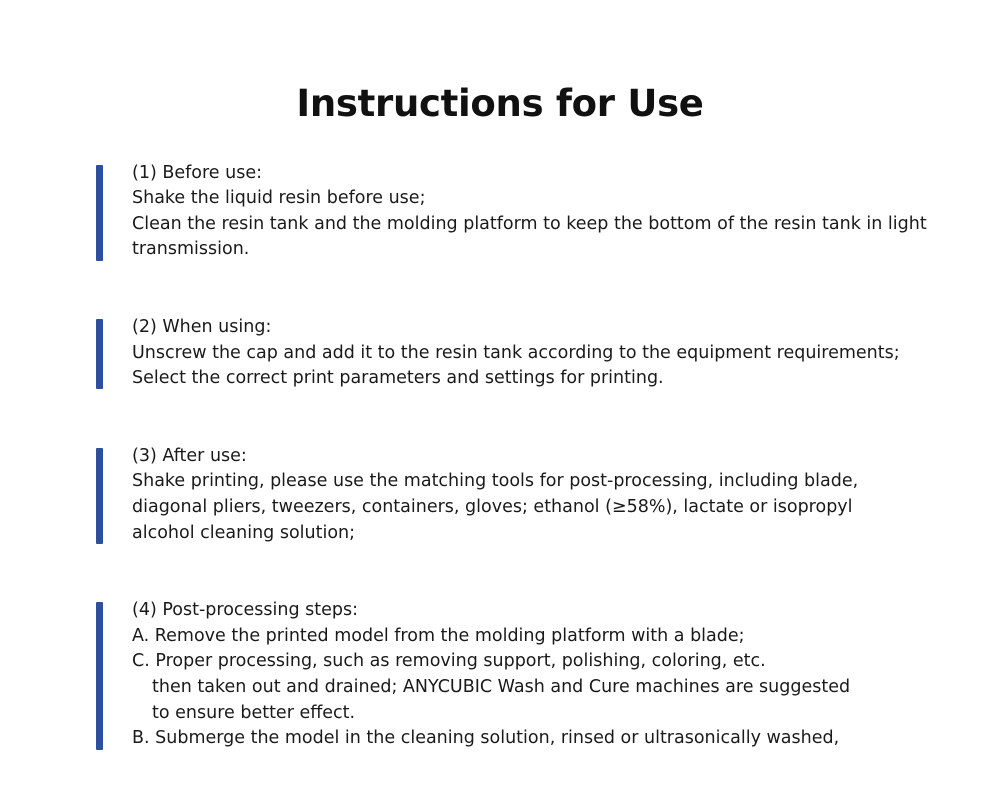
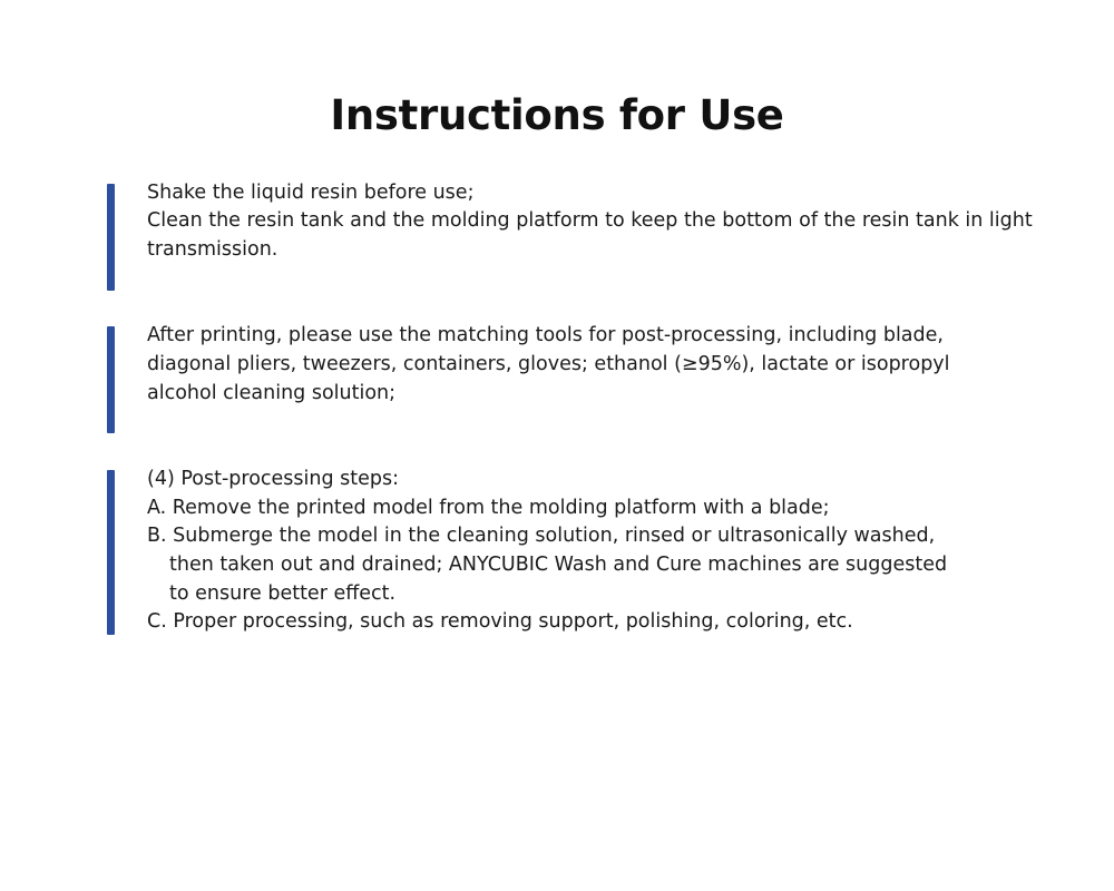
  Instructions for Use
- (1) Before use:
  Shake the liquid resin before use;
  Clean the resin tank and the molding platform to keep the bottom of the resin tank in light
  transmission.
- (2) When using:
- Unscrew the cap and add it to the resin tank according to the equipment requirements;
- Select the correct print parameters and settings for printing.
- (3) After use:
- Shake printing, please use the matching tools for post-processing, including blade,
+ After printing, please use the matching tools for post-processing, including blade,
- diagonal pliers, tweezers, containers, gloves; ethanol (≥58%), lactate or isopropyl
+ diagonal pliers, tweezers, containers, gloves; ethanol (≥95%), lactate or isopropyl
  alcohol cleaning solution;
  (4) Post-processing steps:
  A. Remove the printed model from the molding platform with a blade;
- C. Proper processing, such as removing support, polishing, coloring, etc.
+ B. Submerge the model in the cleaning solution, rinsed or ultrasonically washed,
  then taken out and drained; ANYCUBIC Wash and Cure machines are suggested
  to ensure better effect.
- B. Submerge the model in the cleaning solution, rinsed or ultrasonically washed,
+ C. Proper processing, such as removing support, polishing, coloring, etc.
